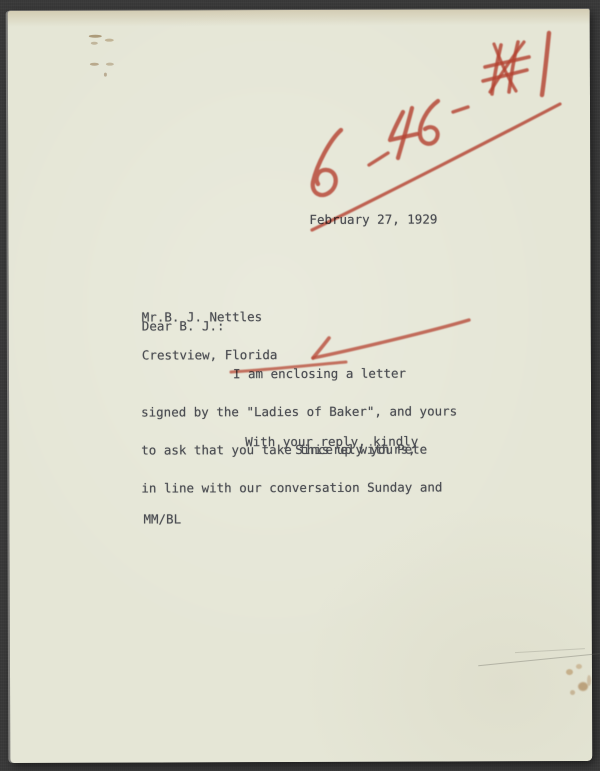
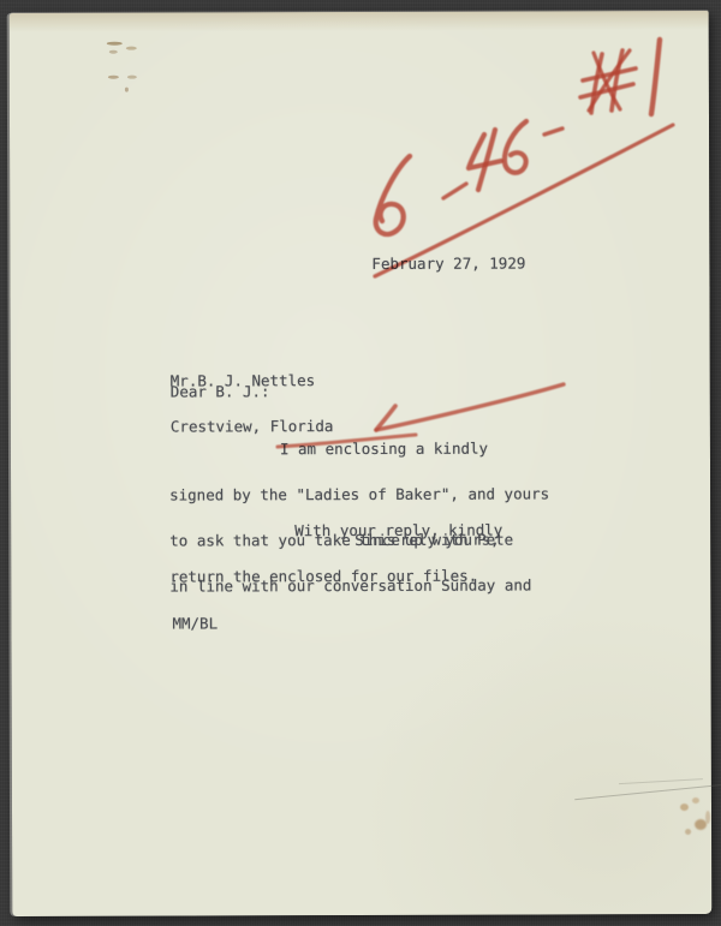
  February 27, 1929
  Mr.B. J. Nettles
  Crestview, Florida
  Dear B. J.:
- I am enclosing a letter
+ I am enclosing a kindly
  signed by the "Ladies of Baker", and yours
  to ask that you take this up with Pete
  in line with our conversation Sunday and
  With your reply, kindly
+ return the enclosed for our files.
  Sincerely yours,
  MM/BL
